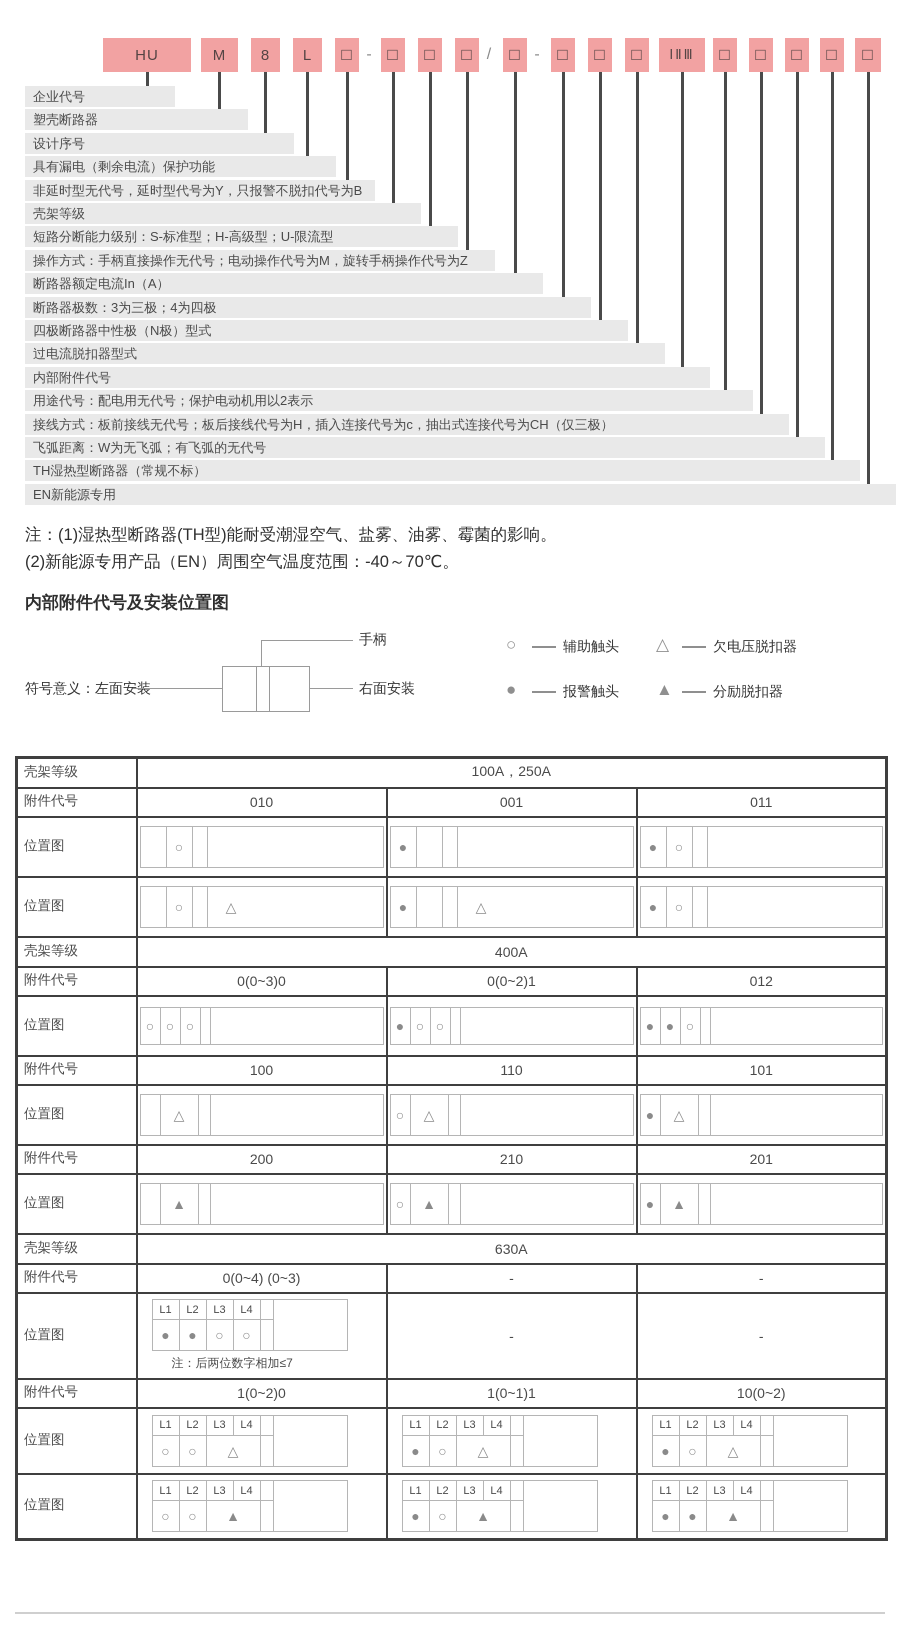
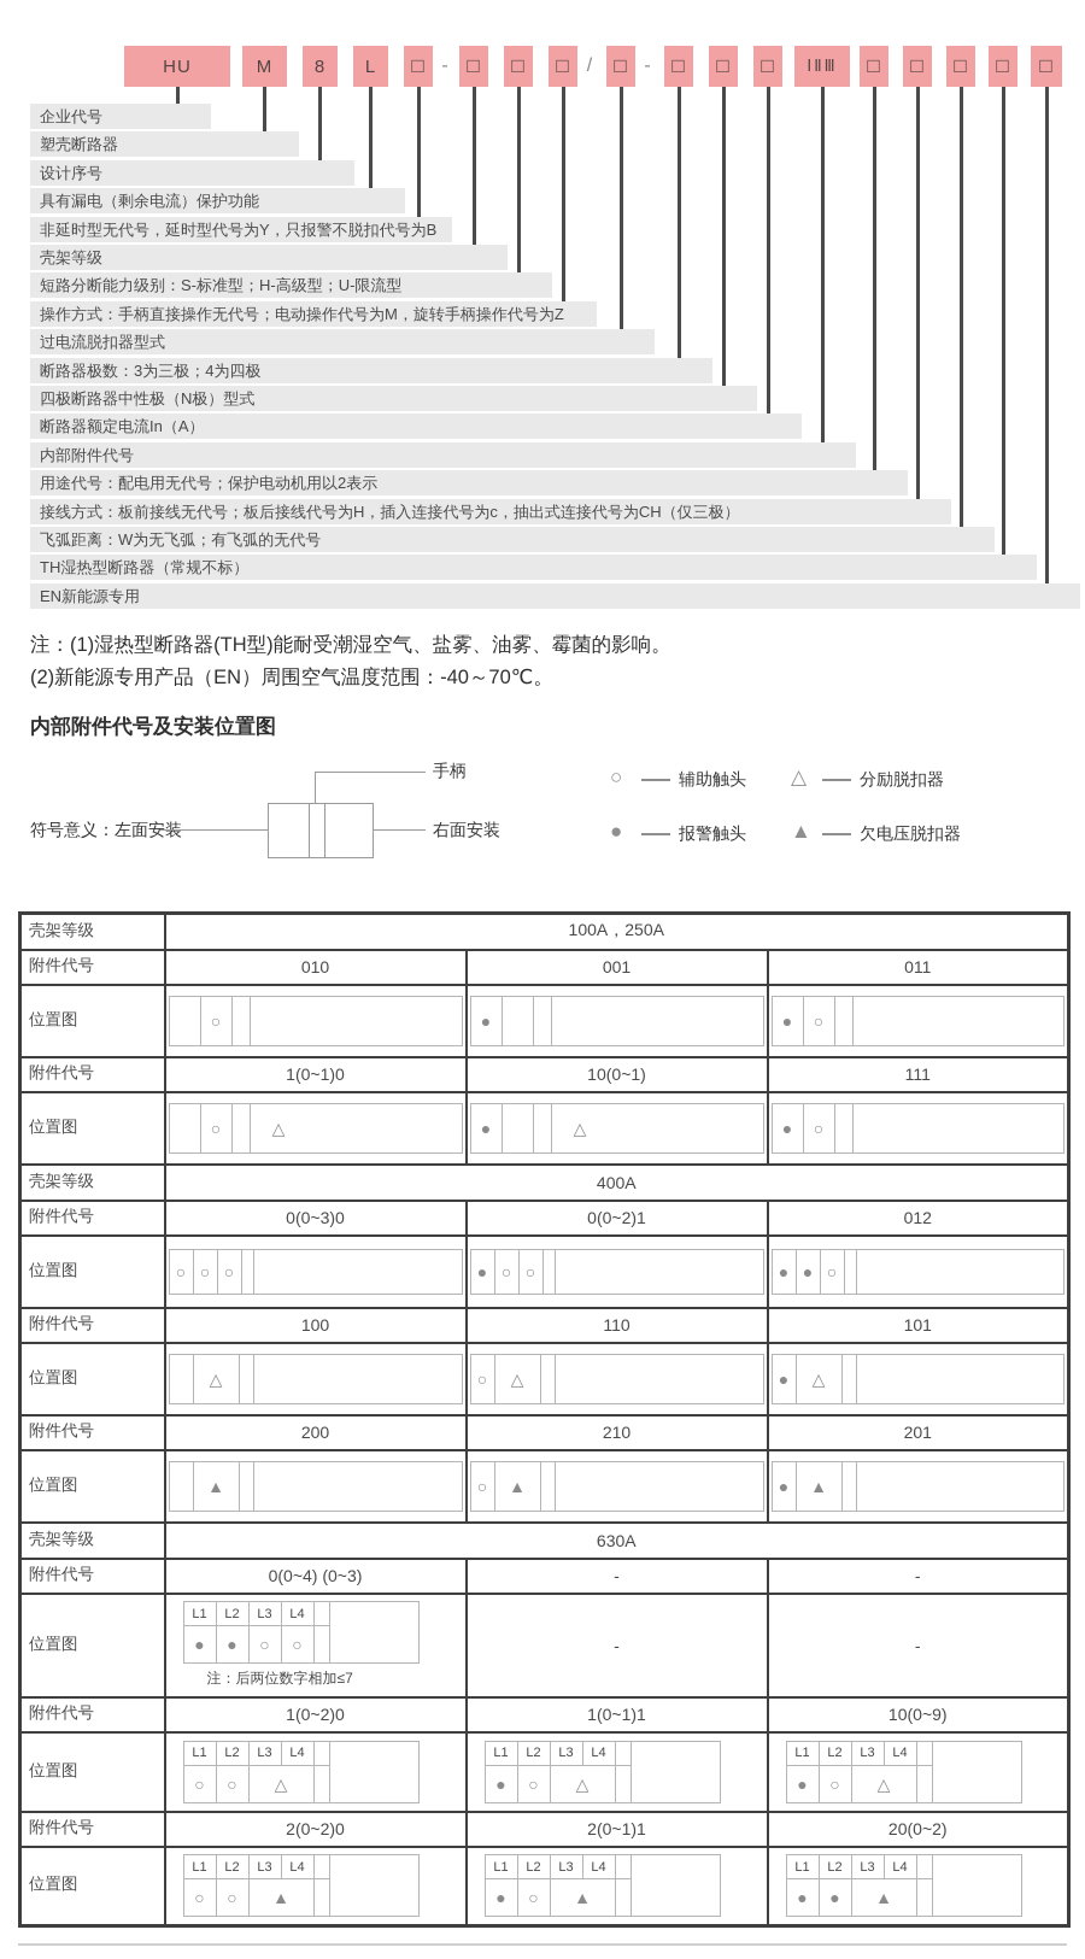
  HU
  M
  8
  L
  □
  -
  □
  □
  □
  /
  □
  -
  □
  □
  □
  ⅠⅡⅢ
  □
  □
  □
  □
  □
  企业代号
  塑壳断路器
  设计序号
  具有漏电（剩余电流）保护功能
  非延时型无代号，延时型代号为Y，只报警不脱扣代号为B
  壳架等级
  短路分断能力级别：S-标准型；H-高级型；U-限流型
  操作方式：手柄直接操作无代号；电动操作代号为M，旋转手柄操作代号为Z
- 断路器额定电流In（A）
+ 过电流脱扣器型式
  断路器极数：3为三极；4为四极
  四极断路器中性极（N极）型式
- 过电流脱扣器型式
+ 断路器额定电流In（A）
  内部附件代号
  用途代号：配电用无代号；保护电动机用以2表示
  接线方式：板前接线无代号；板后接线代号为H，插入连接代号为c，抽出式连接代号为CH（仅三极）
  飞弧距离：W为无飞弧；有飞弧的无代号
  TH湿热型断路器（常规不标）
  EN新能源专用
  注：(1)湿热型断路器(TH型)能耐受潮湿空气、盐雾、油雾、霉菌的影响。
  (2)新能源专用产品（EN）周围空气温度范围：-40～70℃。
  内部附件代号及安装位置图
  手柄
  符号意义：左面安
  右面安装
  ○
  辅助触头
  △
- 欠电压脱扣器
+ 分励脱扣器
  ●
  报警触头
  ▲
- 分励脱扣器
+ 欠电压脱扣器
  壳架等级	100A，250A
  附件代号	010	001	011
  位置图	○	●	● ○
+ 附件代号	1(0~1)0	10(0~1)	111
  位置图	○ △	● △	● ○
  壳架等级	400A
  附件代号	0(0~3)0	0(0~2)1	012
  位置图	○ ○ ○	● ○ ○	● ● ○
  附件代号	100	110	101
  位置图	△	○ △	● △
  附件代号	200	210	201
  位置图	▲	○ ▲	● ▲
  壳架等级	630A
  附件代号	0(0~4) (0~3)	-	-
  位置图	L1 L2 L3 L4● ● ○ ○注：后两位数字相加≤7	-	-
- 附件代号	1(0~2)0	1(0~1)1	10(0~2)
+ 附件代号	1(0~2)0	1(0~1)1	10(0~9)
  位置图	L1 L2 L3 L4○ ○ △	L1 L2 L3 L4● ○ △	L1 L2 L3 L4● ○ △
+ 附件代号	2(0~2)0	2(0~1)1	20(0~2)
  位置图	L1 L2 L3 L4○ ○ ▲	L1 L2 L3 L4● ○ ▲	L1 L2 L3 L4● ● ▲
